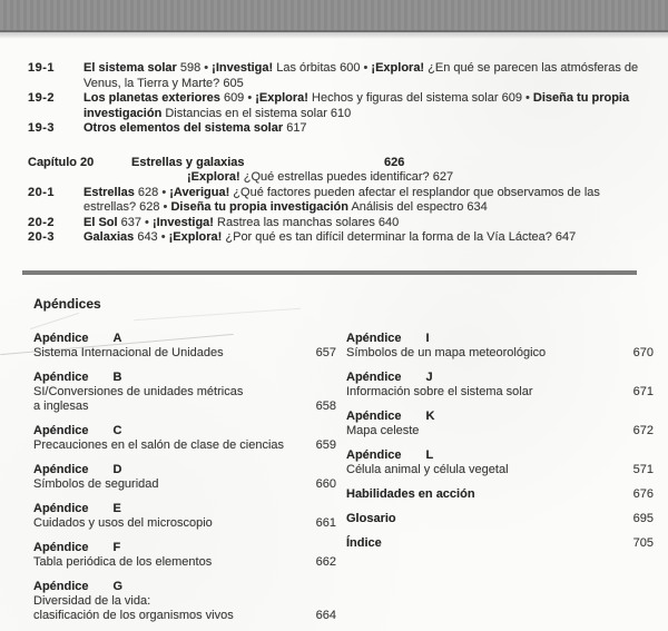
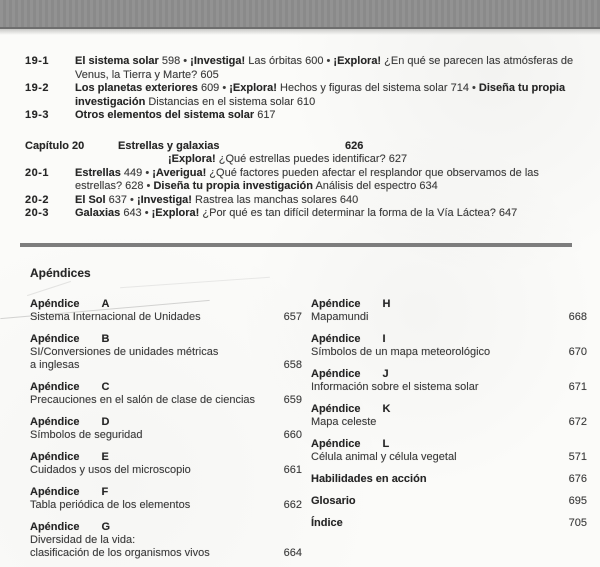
  19-1
  El sistema solar 598 • ¡Investiga! Las órbitas 600 • ¡Explora! ¿En qué se parecen las atmósferas de Venus, la Tierra y Marte? 605
  19-2
- Los planetas exteriores 609 • ¡Explora! Hechos y figuras del sistema solar 609 • Diseña tu propia investigación Distancias en el sistema solar 610
+ Los planetas exteriores 609 • ¡Explora! Hechos y figuras del sistema solar 714 • Diseña tu propia investigación Distancias en el sistema solar 610
  19-3
  Otros elementos del sistema solar 617
  Capítulo 20
  Estrellas y galaxias
  626
  ¡Explora! ¿Qué estrellas puedes identificar? 627
  20-1
- Estrellas 628 • ¡Averigua! ¿Qué factores pueden afectar el resplandor que observamos de las estrellas? 628 • Diseña tu propia investigación Análisis del espectro 634
+ Estrellas 449 • ¡Averigua! ¿Qué factores pueden afectar el resplandor que observamos de las estrellas? 628 • Diseña tu propia investigación Análisis del espectro 634
  20-2
  El Sol 637 • ¡Investiga! Rastrea las manchas solares 640
  20-3
  Galaxias 643 • ¡Explora! ¿Por qué es tan difícil determinar la forma de la Vía Láctea? 647
  Apéndices
  Apéndice A
  Sistema Internacional de Unidades
  657
  Apéndice B
  SI/Conversiones de unidades métricas
  a inglesas
  658
  Apéndice C
  Precauciones en el salón de clase de ciencias
  659
  Apéndice D
  Símbolos de seguridad
  660
  Apéndice E
  Cuidados y usos del microscopio
  661
  Apéndice F
  Tabla periódica de los elementos
  662
  Apéndice G
  Diversidad de la vida:
  clasificación de los organismos vivos
  664
+ Apéndice H
+ Mapamundi
+ 668
  Apéndice I
  Símbolos de un mapa meteorológico
  670
  Apéndice J
  Información sobre el sistema solar
  671
  Apéndice K
  Mapa celeste
  672
  Apéndice L
  Célula animal y célula vegetal
  571
  Habilidades en acción
  676
  Glosario
  695
  Índice
  705
